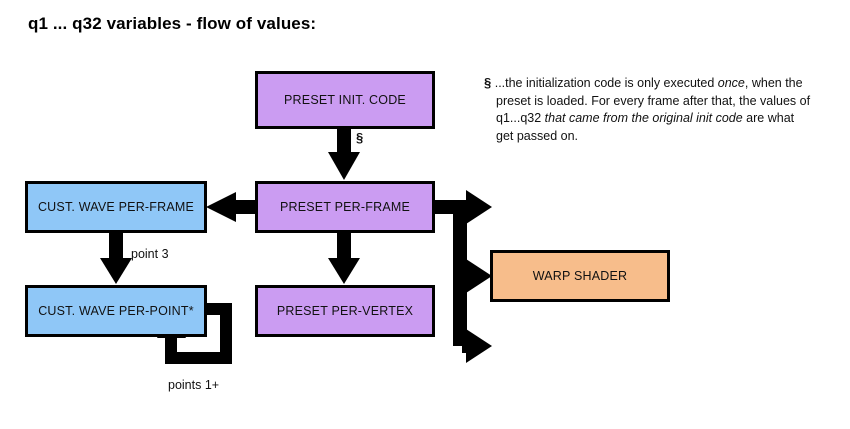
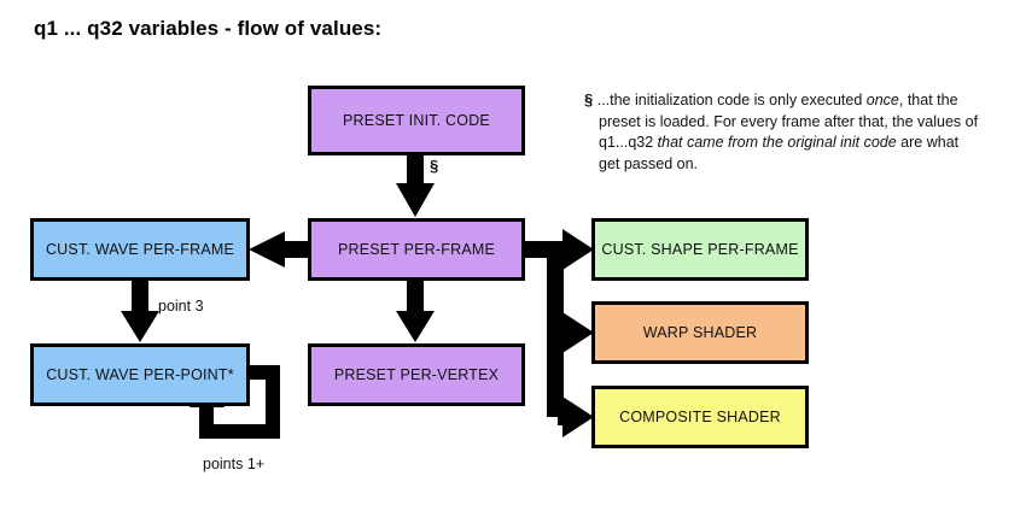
  q1 ... q32 variables - flow of values:
  PRESET INIT. CODE
  CUST. WAVE PER-FRAME
  PRESET PER-FRAME
+ CUST. SHAPE PER-FRAME
  WARP SHADER
+ COMPOSITE SHADER
  CUST. WAVE PER-POINT*
  PRESET PER-VERTEX
  §
  point 3
  points 1+
- § ...the initialization code is only executed once, when the preset is loaded. For every frame after that, the values of q1...q32 that came from the original init code are what get passed on.
+ § ...the initialization code is only executed once, that the preset is loaded. For every frame after that, the values of q1...q32 that came from the original init code are what get passed on.
